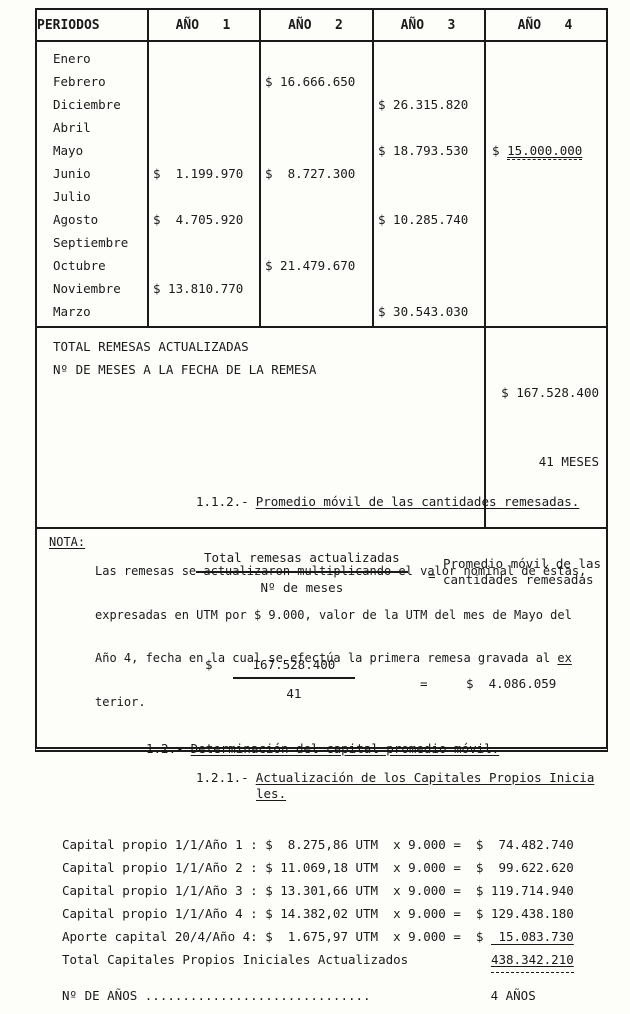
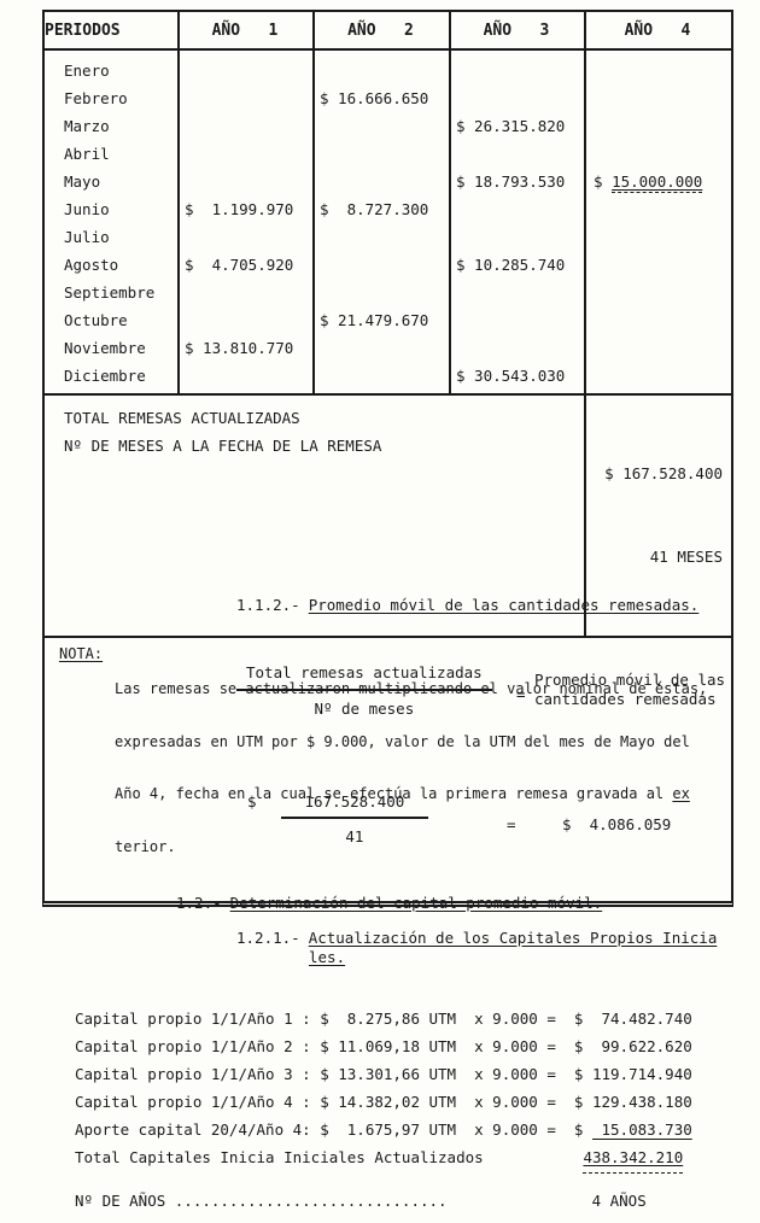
  PERIODOS
  AÑO 1
  AÑO 2
  AÑO 3
  AÑO 4
  Enero
  Febrero
  $ 16.666.650
- Diciembre
+ Marzo
  $ 26.315.820
  Abril
  Mayo
  $ 18.793.530
  $ 15.000.000
  Junio
  $ 1.199.970
  $ 8.727.300
  Julio
  Agosto
  $ 4.705.920
  $ 10.285.740
  Septiembre
  Octubre
  $ 21.479.670
  Noviembre
  $ 13.810.770
- Marzo
+ Diciembre
  $ 30.543.030
  TOTAL REMESAS ACTUALIZADAS
  Nº DE MESES A LA FECHA DE LA REMESA
  $ 167.528.400
  41 MESES
  NOTA:
  Las remesas se actualizaron multiplicando el valor nominal de éstas,
  expresadas en UTM por $ 9.000, valor de la UTM del mes de Mayo del
  Año 4, fecha en la cual se efectúa la primera remesa gravada al ex
  terior.
  1.1.2.- Promedio móvil de las cantidades remesadas.
  Total remesas actualizadas
  Nº de meses
  =
  Promedio móvil de las
  cantidades remesadas
  $
  167.528.400
  41
  =
  $ 4.086.059
  1.2.- Determinación del capital promedio móvil.
  1.2.1.- Actualización de los Capitales Propios Inicia
  les.
  Capital propio 1/1/Año 1 : $ 8.275,86 UTM x 9.000 = $
  74.482.740
  Capital propio 1/1/Año 2 : $ 11.069,18 UTM x 9.000 = $
  99.622.620
  Capital propio 1/1/Año 3 : $ 13.301,66 UTM x 9.000 = $
  119.714.940
  Capital propio 1/1/Año 4 : $ 14.382,02 UTM x 9.000 = $
  129.438.180
  Aporte capital 20/4/Año 4: $ 1.675,97 UTM x 9.000 = $
  15.083.730
- Total Capitales Propios Iniciales Actualizados
+ Total Capitales Inicia Iniciales Actualizados
  438.342.210
  Nº DE AÑOS ..............................
  4 AÑOS
